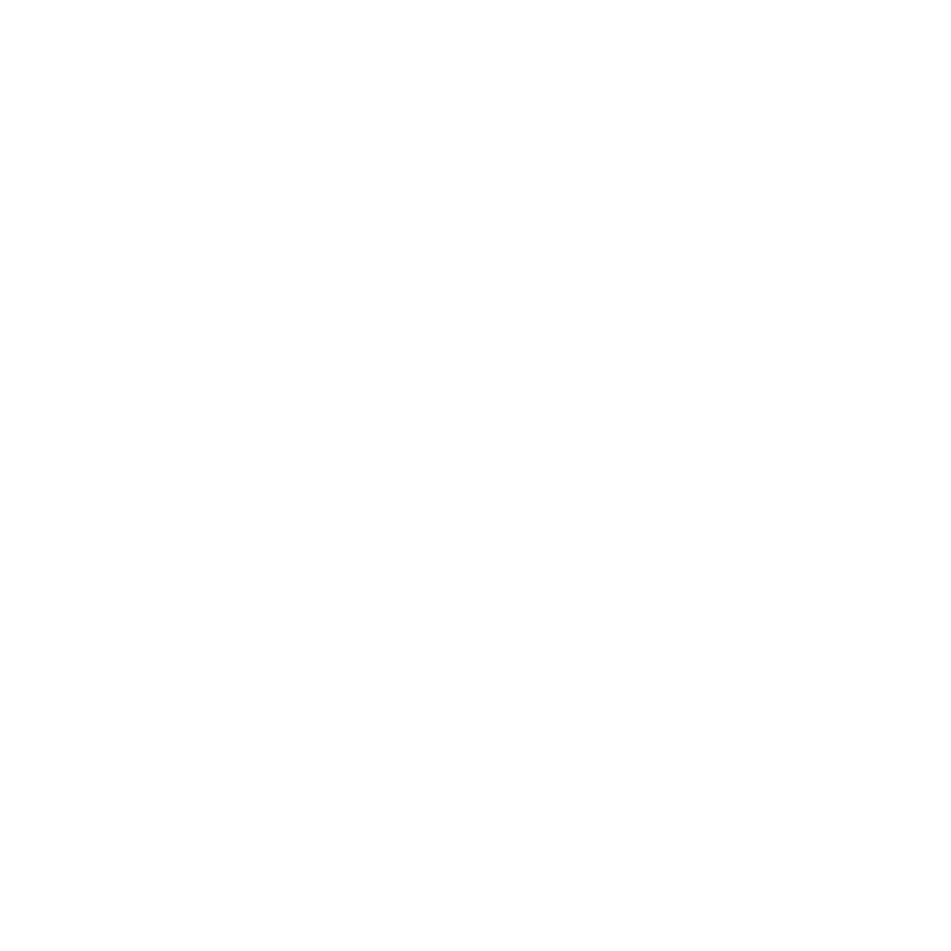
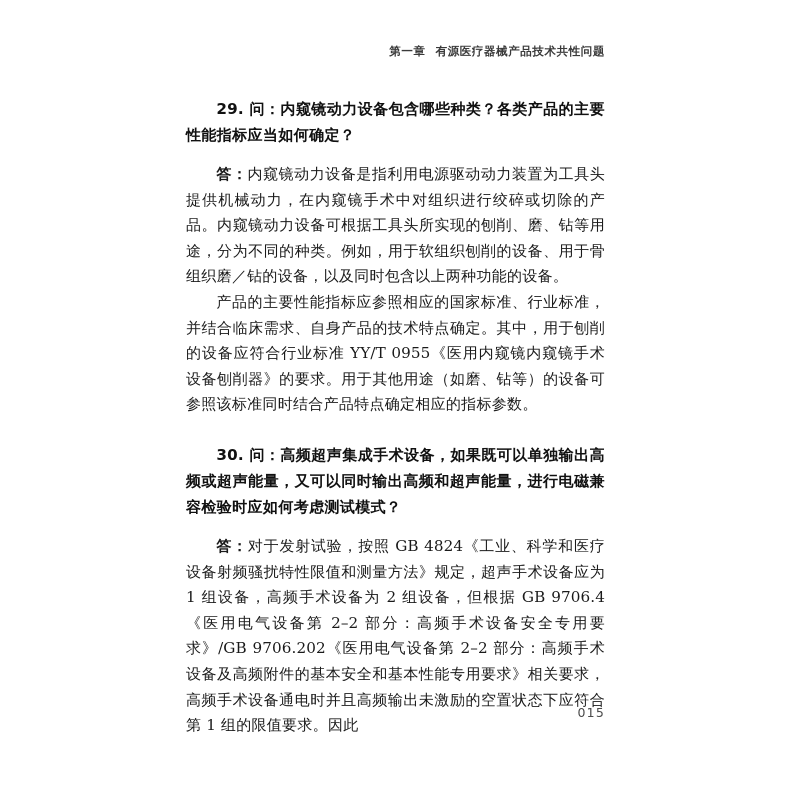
+ 第一章 有源医疗器械产品技术共性问题
+ 29. 问：内窥镜动力设备包含哪些种类？各类产品的主要性能指标应当如何确定？
+ 答：内窥镜动力设备是指利用电源驱动动力装置为工具头提供机械动力，在内窥镜手术中对组织进行绞碎或切除的产品。内窥镜动力设备可根据工具头所实现的刨削、磨、钻等用途，分为不同的种类。例如，用于软组织刨削的设备、用于骨组织磨／钻的设备，以及同时包含以上两种功能的设备。
+ 产品的主要性能指标应参照相应的国家标准、行业标准，并结合临床需求、自身产品的技术特点确定。其中，用于刨削的设备应符合行业标准 YY/T 0955《医用内窥镜内窥镜手术设备刨削器》的要求。用于其他用途（如磨、钻等）的设备可参照该标准同时结合产品特点确定相应的指标参数。
+ 30. 问：高频超声集成手术设备，如果既可以单独输出高频或超声能量，又可以同时输出高频和超声能量，进行电磁兼容检验时应如何考虑测试模式？
+ 答：对于发射试验，按照 GB 4824《工业、科学和医疗设备射频骚扰特性限值和测量方法》规定，超声手术设备应为 1 组设备，高频手术设备为 2 组设备，但根据 GB 9706.4《医用电气设备第 2–2 部分：高频手术设备安全专用要求》/GB 9706.202《医用电气设备第 2–2 部分：高频手术设备及高频附件的基本安全和基本性能专用要求》相关要求，高频手术设备通电时并且高频输出未激励的空置状态下应符合第 1 组的限值要求。因此
+ 015
